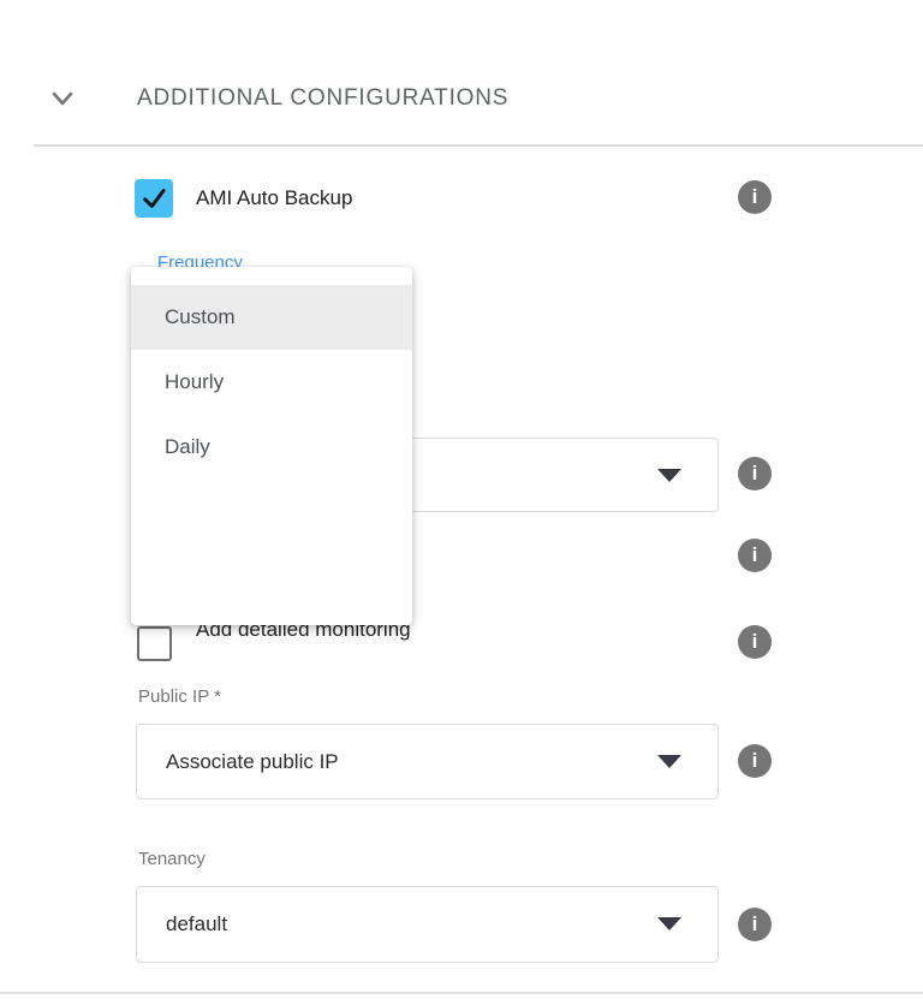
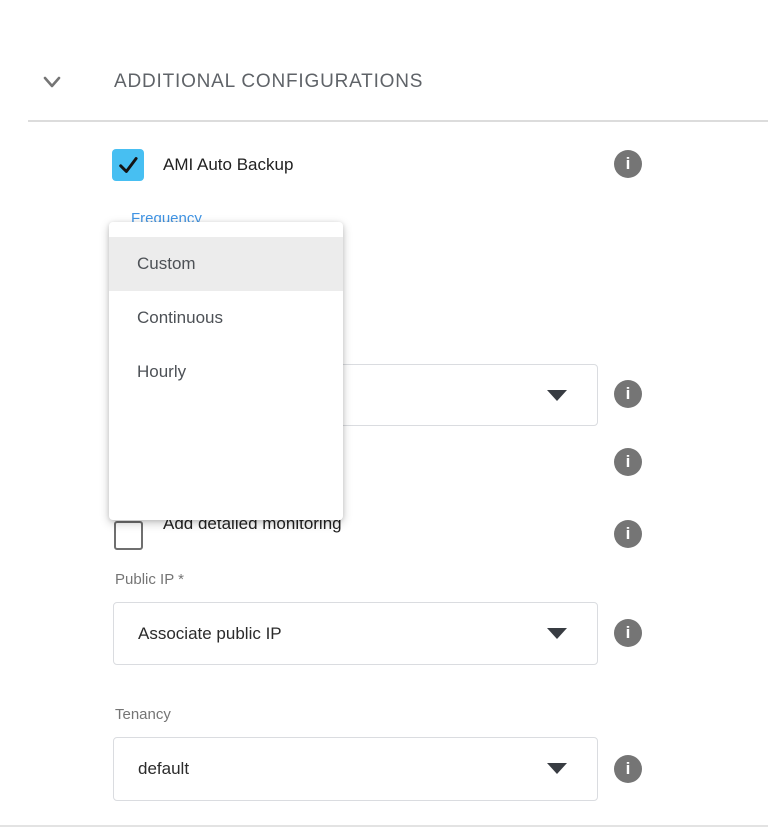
  ADDITIONAL CONFIGURATIONS
  AMI Auto Backup
  i
  Frequency
  i
  i
  Add detailed monitoring
  i
  Custom
+ Continuous
  Hourly
- Daily
  Public IP *
  Associate public IP
  i
  Tenancy
  default
  i
